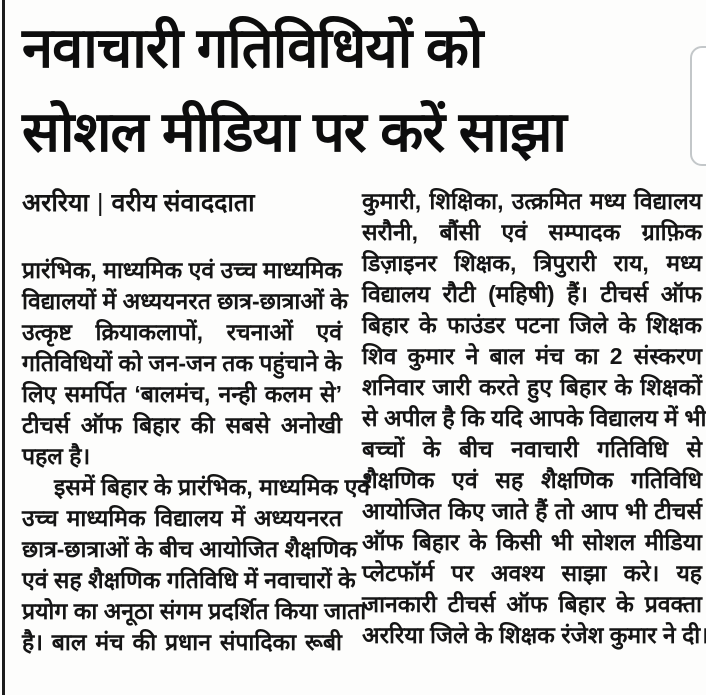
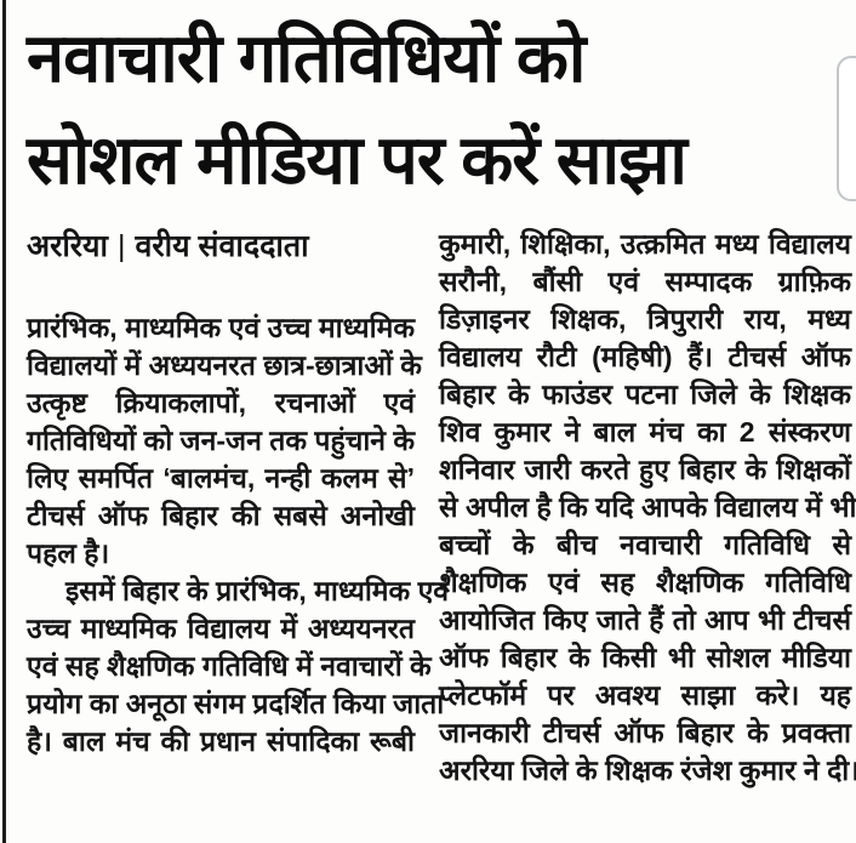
  नवाचारी गतिविधियों को
  सोशल मीडिया पर करें साझा
  अररिया | वरीय संवाददाता
  प्रारंभिक, माध्यमिक एवं उच्च माध्यमिक
  विद्यालयों में अध्ययनरत छात्र-छात्राओं के
  उत्कृष्ट क्रियाकलापों, रचनाओं एवं
  गतिविधियों को जन-जन तक पहुंचाने के
  लिए समर्पित ‘बालमंच, नन्ही कलम से’
  टीचर्स ऑफ बिहार की सबसे अनोखी
  पहल है।
  इसमें बिहार के प्रारंभिक, माध्यमिक एवं
  उच्च माध्यमिक विद्यालय में अध्ययनरत
- छात्र-छात्राओं के बीच आयोजित शैक्षणिक
  एवं सह शैक्षणिक गतिविधि में नवाचारों के
  प्रयोग का अनूठा संगम प्रदर्शित किया जाता
  है। बाल मंच की प्रधान संपादिका रूबी
  कुमारी, शिक्षिका, उत्क्रमित मध्य विद्यालय
  सरौनी, बौंसी एवं सम्पादक ग्राफ़िक
  डिज़ाइनर शिक्षक, त्रिपुरारी राय, मध्य
  विद्यालय रौटी (महिषी) हैं। टीचर्स ऑफ
  बिहार के फाउंडर पटना जिले के शिक्षक
  शिव कुमार ने बाल मंच का 2 संस्करण
  शनिवार जारी करते हुए बिहार के शिक्षकों
  से अपील है कि यदि आपके विद्यालय में भी
  बच्चों के बीच नवाचारी गतिविधि से
  शैक्षणिक एवं सह शैक्षणिक गतिविधि
  आयोजित किए जाते हैं तो आप भी टीचर्स
  ऑफ बिहार के किसी भी सोशल मीडिया
  प्लेटफॉर्म पर अवश्य साझा करे। यह
  जानकारी टीचर्स ऑफ बिहार के प्रवक्ता
  अररिया जिले के शिक्षक रंजेश कुमार ने दी।
